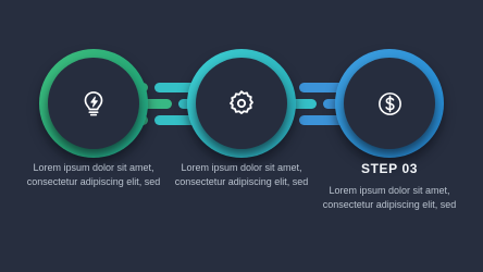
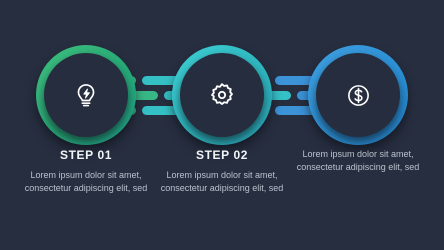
+ STEP 01
  Lorem ipsum dolor sit amet, consectetur adipiscing elit, sed
+ STEP 02
  Lorem ipsum dolor sit amet, consectetur adipiscing elit, sed
- STEP 03
  Lorem ipsum dolor sit amet, consectetur adipiscing elit, sed
